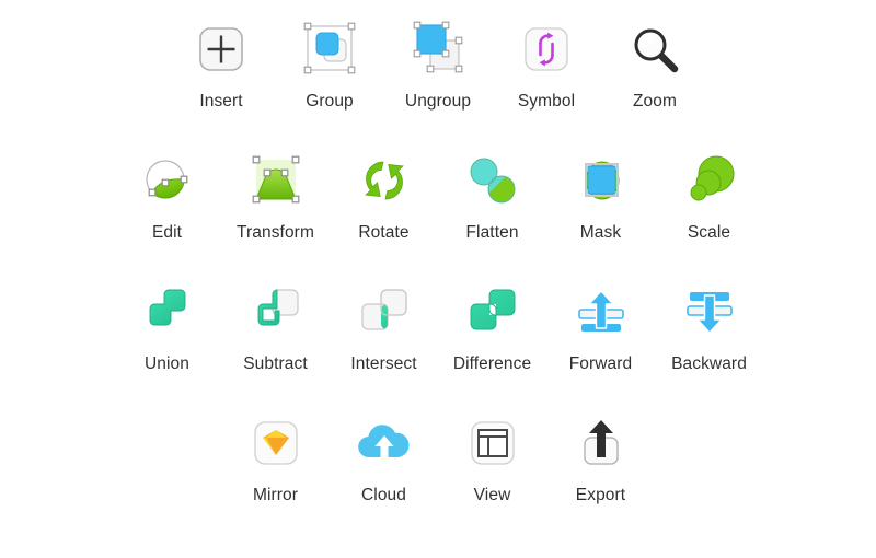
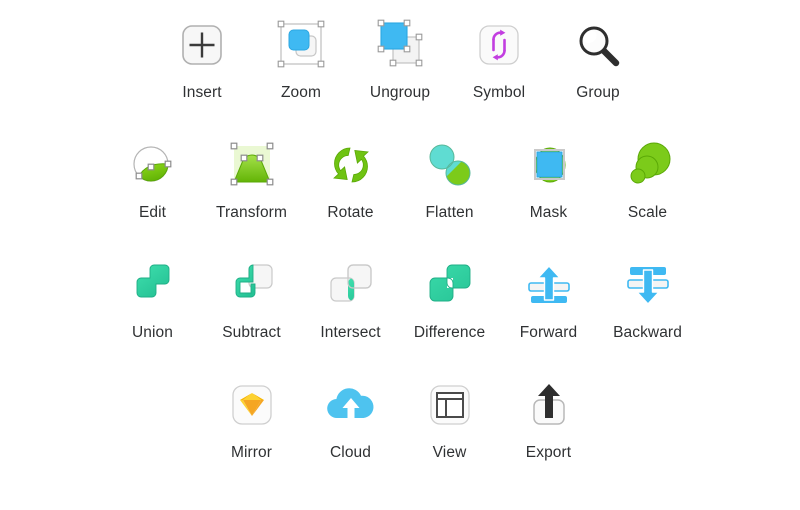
  Insert
- Group
+ Zoom
  Ungroup
  Symbol
- Zoom
+ Group
  Edit
  Transform
  Rotate
  Flatten
  Mask
  Scale
  Union
  Subtract
  Intersect
  Difference
  Forward
  Backward
  Mirror
  Cloud
  View
  Export
